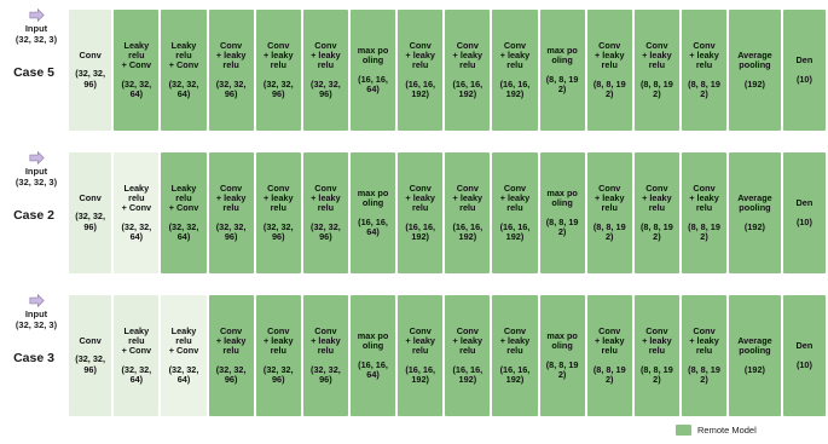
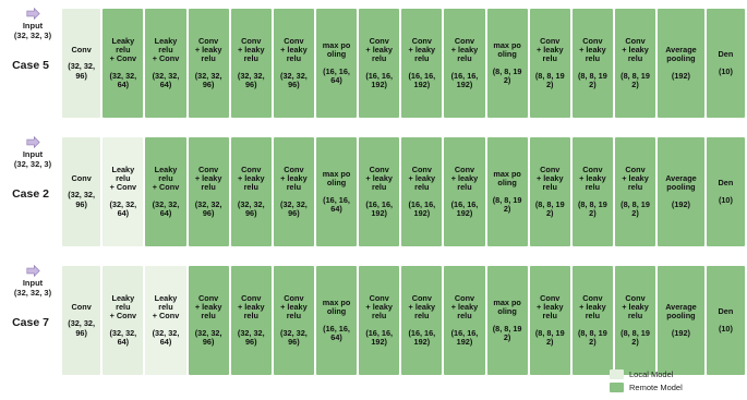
  Input
  (32, 32, 3)
  Case 5
  Conv
  (32, 32,
  96)
  Leaky
  relu
  + Conv
  (32, 32,
  64)
  Leaky
  relu
  + Conv
  (32, 32,
  64)
  Conv
  + leaky
  relu
  (32, 32,
  96)
  Conv
  + leaky
  relu
  (32, 32,
  96)
  Conv
  + leaky
  relu
  (32, 32,
  96)
  max po
  oling
  (16, 16,
  64)
  Conv
  + leaky
  relu
  (16, 16,
  192)
  Conv
  + leaky
  relu
  (16, 16,
  192)
  Conv
  + leaky
  relu
  (16, 16,
  192)
  max po
  oling
  (8, 8, 19
  2)
  Conv
  + leaky
  relu
  (8, 8, 19
  2)
  Conv
  + leaky
  relu
  (8, 8, 19
  2)
  Conv
  + leaky
  relu
  (8, 8, 19
  2)
  Average
  pooling
  (192)
  Den
  (10)
  Input
  (32, 32, 3)
  Case 2
  Conv
  (32, 32,
  96)
  Leaky
  relu
  + Conv
  (32, 32,
  64)
  Leaky
  relu
  + Conv
  (32, 32,
  64)
  Conv
  + leaky
  relu
  (32, 32,
  96)
  Conv
  + leaky
  relu
  (32, 32,
  96)
  Conv
  + leaky
  relu
  (32, 32,
  96)
  max po
  oling
  (16, 16,
  64)
  Conv
  + leaky
  relu
  (16, 16,
  192)
  Conv
  + leaky
  relu
  (16, 16,
  192)
  Conv
  + leaky
  relu
  (16, 16,
  192)
  max po
  oling
  (8, 8, 19
  2)
  Conv
  + leaky
  relu
  (8, 8, 19
  2)
  Conv
  + leaky
  relu
  (8, 8, 19
  2)
  Conv
  + leaky
  relu
  (8, 8, 19
  2)
  Average
  pooling
  (192)
  Den
  (10)
  Input
  (32, 32, 3)
- Case 3
+ Case 7
  Conv
  (32, 32,
  96)
  Leaky
  relu
  + Conv
  (32, 32,
  64)
  Leaky
  relu
  + Conv
  (32, 32,
  64)
  Conv
  + leaky
  relu
  (32, 32,
  96)
  Conv
  + leaky
  relu
  (32, 32,
  96)
  Conv
  + leaky
  relu
  (32, 32,
  96)
  max po
  oling
  (16, 16,
  64)
  Conv
  + leaky
  relu
  (16, 16,
  192)
  Conv
  + leaky
  relu
  (16, 16,
  192)
  Conv
  + leaky
  relu
  (16, 16,
  192)
  max po
  oling
  (8, 8, 19
  2)
  Conv
  + leaky
  relu
  (8, 8, 19
  2)
  Conv
  + leaky
  relu
  (8, 8, 19
  2)
  Conv
  + leaky
  relu
  (8, 8, 19
  2)
  Average
  pooling
  (192)
  Den
  (10)
+ Local Model
  Remote Model
